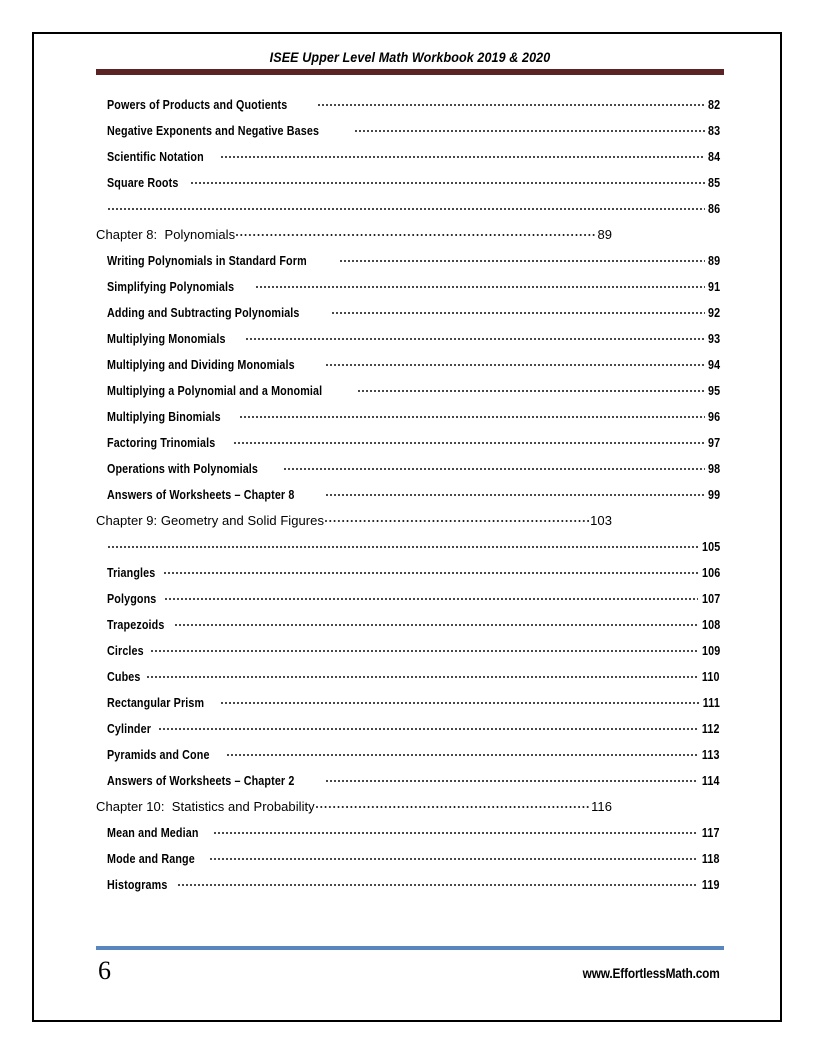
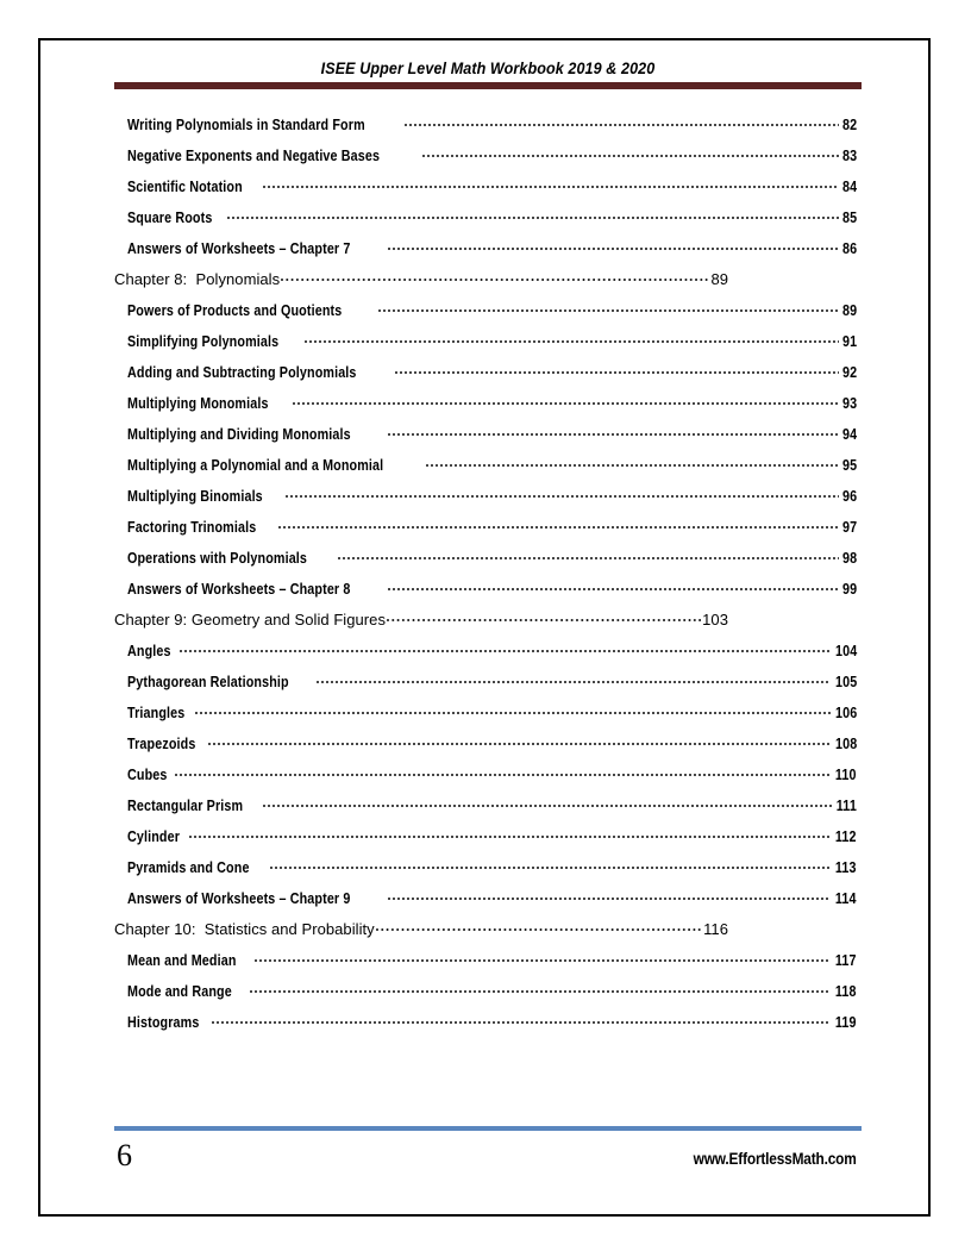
  ISEE Upper Level Math Workbook 2019 & 2020
- Powers of Products and Quotients
+ Writing Polynomials in Standard Form
  82
  Negative Exponents and Negative Bases
  83
  Scientific Notation
  84
  Square Roots
  85
+ Answers of Worksheets – Chapter 7
  86
  Chapter 8: Polynomials
  89
- Writing Polynomials in Standard Form
+ Powers of Products and Quotients
  89
  Simplifying Polynomials
  91
  Adding and Subtracting Polynomials
  92
  Multiplying Monomials
  93
  Multiplying and Dividing Monomials
  94
  Multiplying a Polynomial and a Monomial
  95
  Multiplying Binomials
  96
  Factoring Trinomials
  97
  Operations with Polynomials
  98
  Answers of Worksheets – Chapter 8
  99
  Chapter 9: Geometry and Solid Figures
  103
+ Angles
+ 104
+ Pythagorean Relationship
  105
  Triangles
  106
- Polygons
- 107
  Trapezoids
  108
- Circles
- 109
  Cubes
  110
  Rectangular Prism
  111
  Cylinder
  112
  Pyramids and Cone
  113
- Answers of Worksheets – Chapter 2
+ Answers of Worksheets – Chapter 9
  114
  Chapter 10: Statistics and Probability
  116
  Mean and Median
  117
  Mode and Range
  118
  Histograms
  119
  6
  www.EffortlessMath.com
